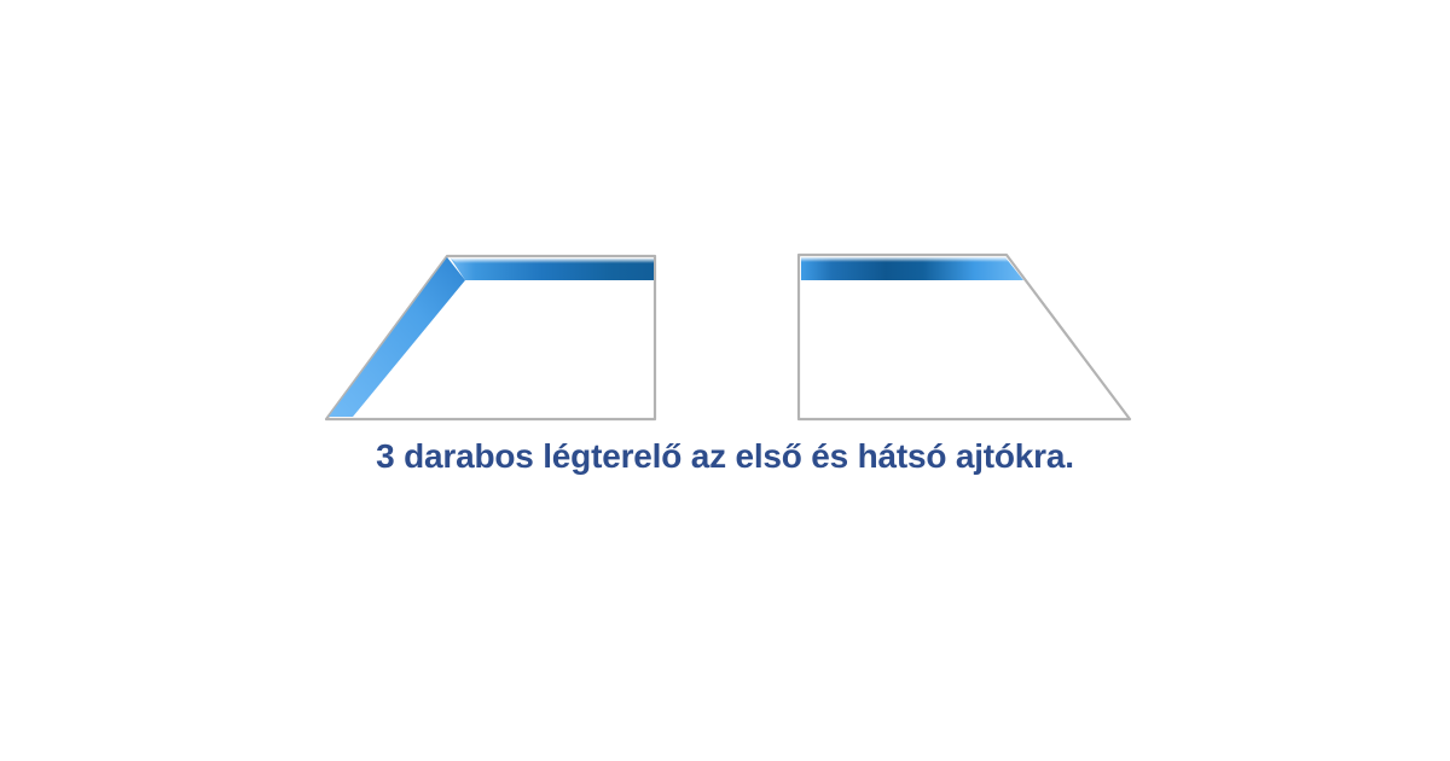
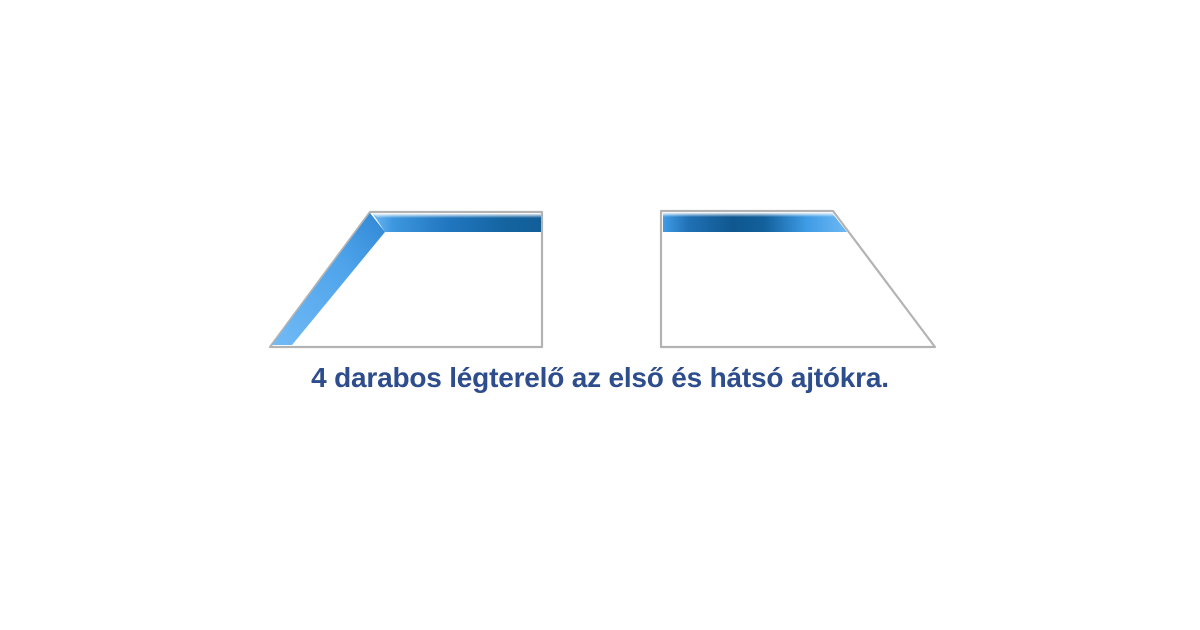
- 3 darabos légterelő az első és hátsó ajtókra.
+ 4 darabos légterelő az első és hátsó ajtókra.
